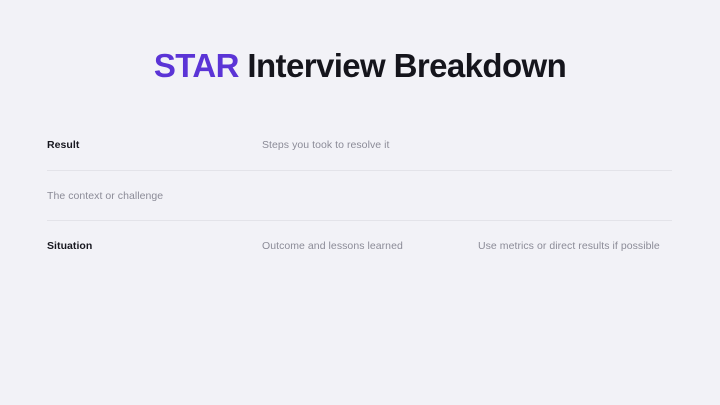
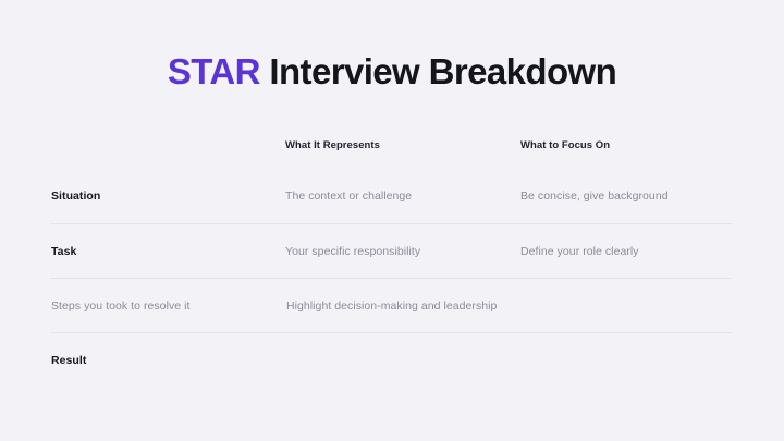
  STAR Interview Breakdown
+ What It Represents
+ What to Focus On
- Result
+ Situation
- Steps you took to resolve it
+ The context or challenge
+ Be concise, give background
+ Task
+ Your specific responsibility
+ Define your role clearly
- The context or challenge
+ Steps you took to resolve it
+ Highlight decision-making and leadership
- Situation
+ Result
- Outcome and lessons learned
- Use metrics or direct results if possible
